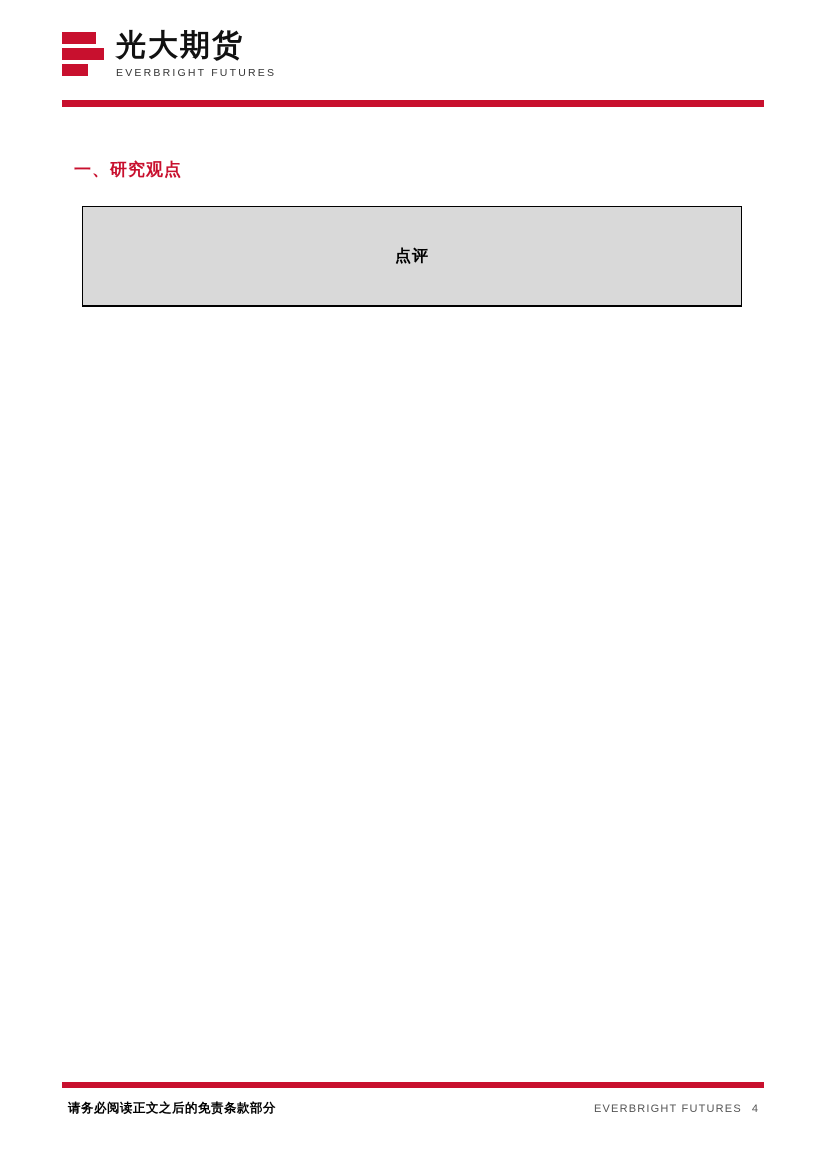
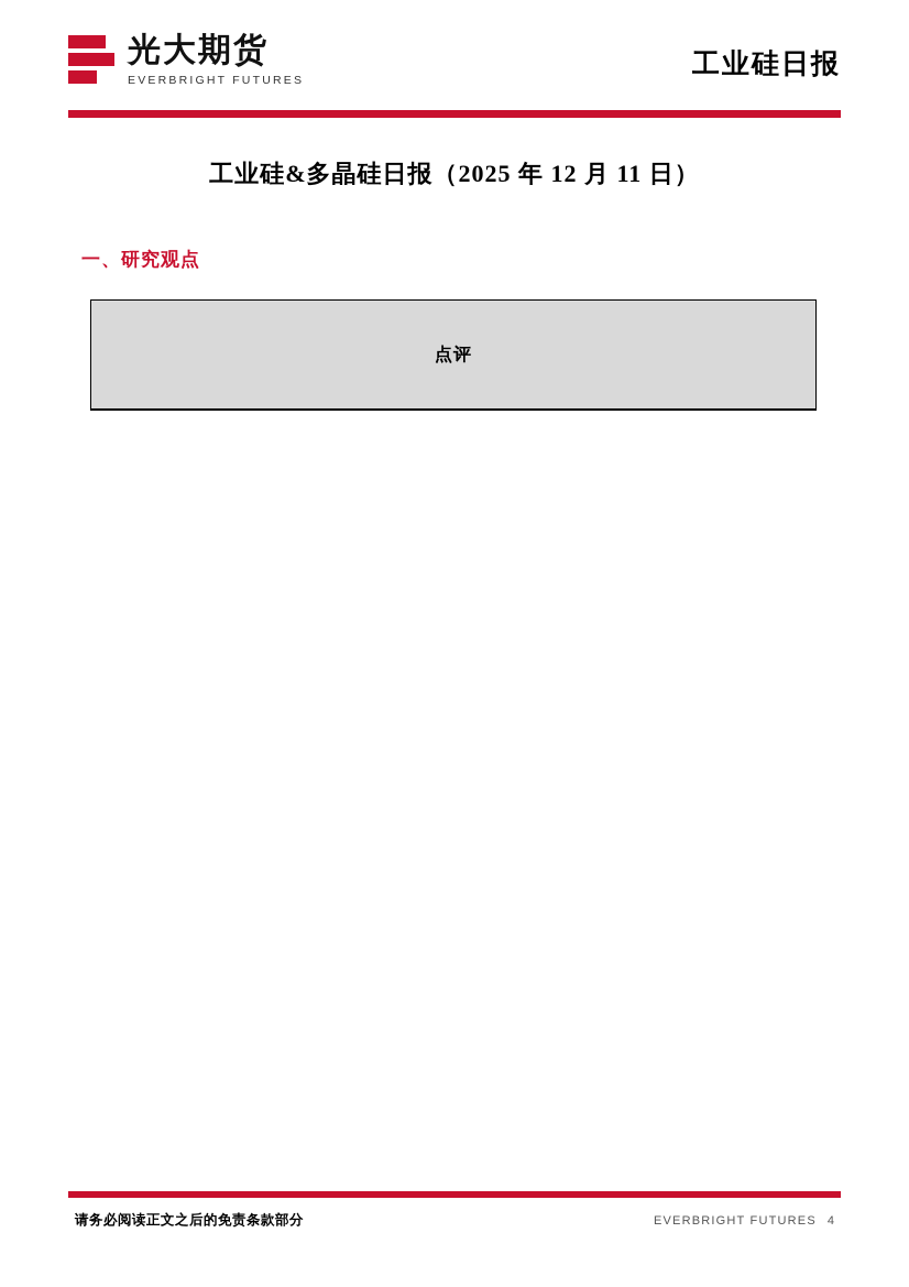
  光大期货
  EVERBRIGHT FUTURES
+ 工业硅日报
+ 工业硅&多晶硅日报（2025 年 12 月 11 日）
  一、研究观点
  点评
  请务必阅读正文之后的免责条款部分
  EVERBRIGHT FUTURES
  4
